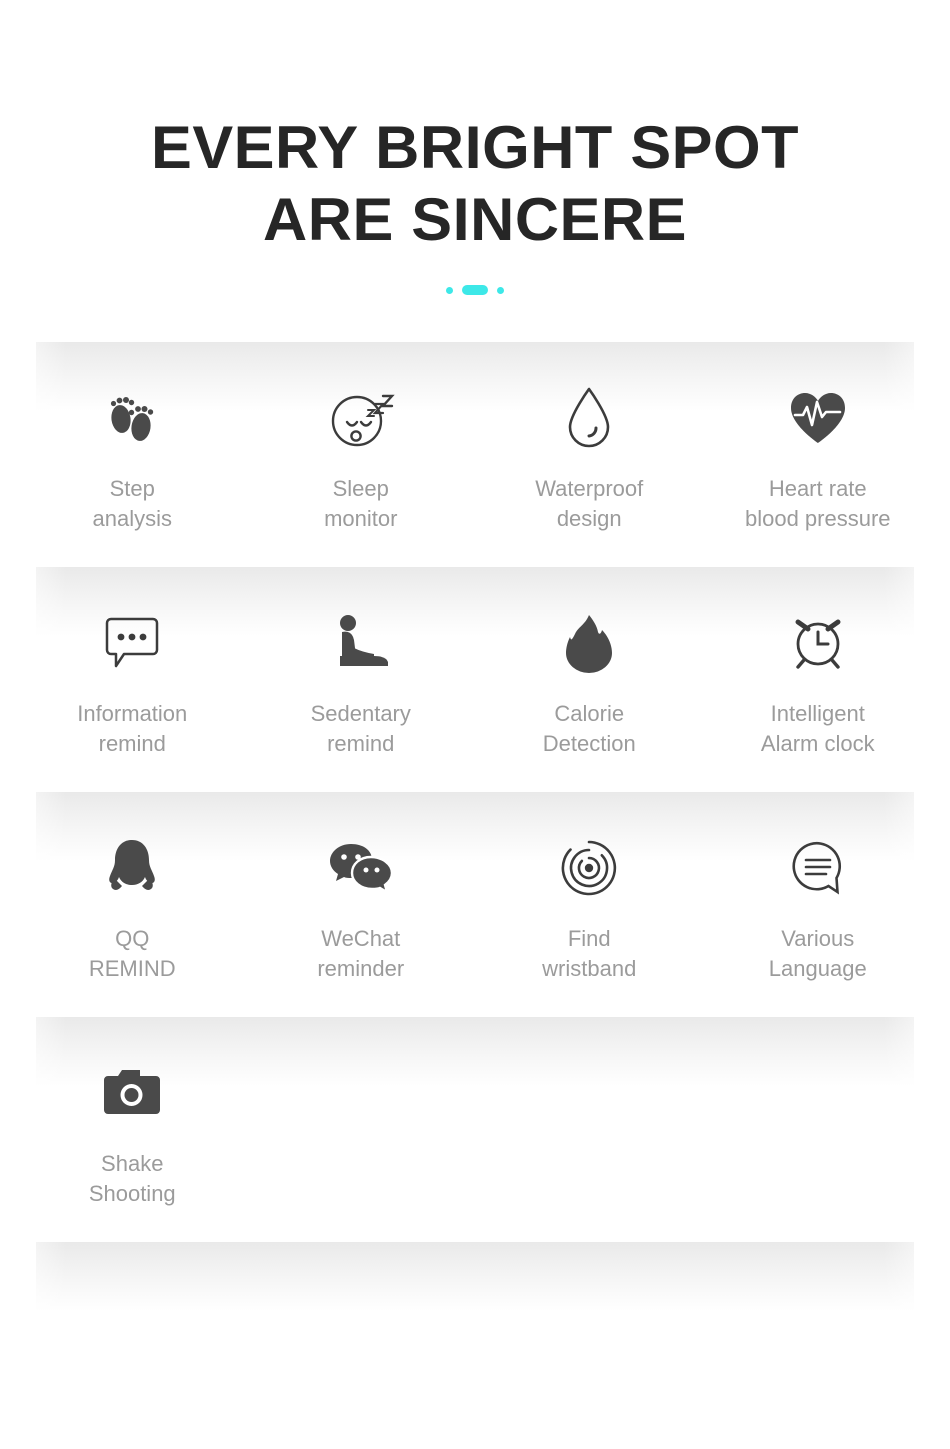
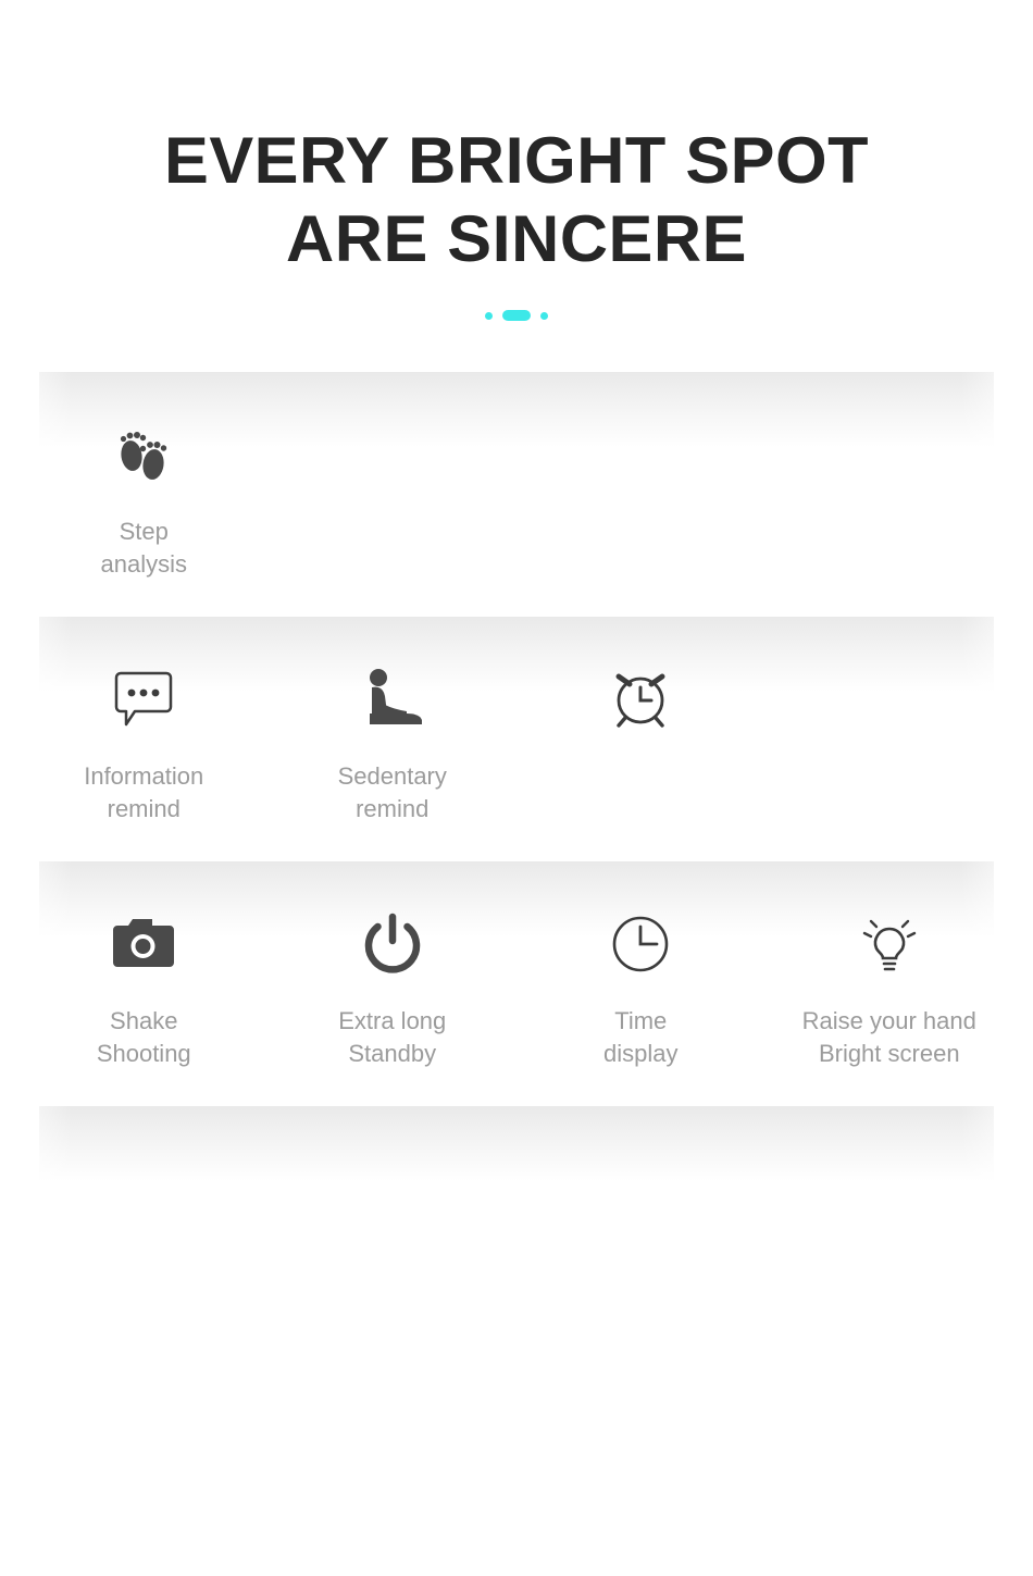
  EVERY BRIGHT SPOT
  ARE SINCERE
  Step
  analysis
- Sleep
- monitor
- Waterproof
- design
- Heart rate
- blood pressure
  Information
  remind
  Sedentary
  remind
- Calorie
- Detection
- Intelligent
- Alarm clock
- QQ
- REMIND
- WeChat
- reminder
- Find
- wristband
- Various
- Language
  Shake
  Shooting
+ Extra long
+ Standby
+ Time
+ display
+ Raise your hand
+ Bright screen
